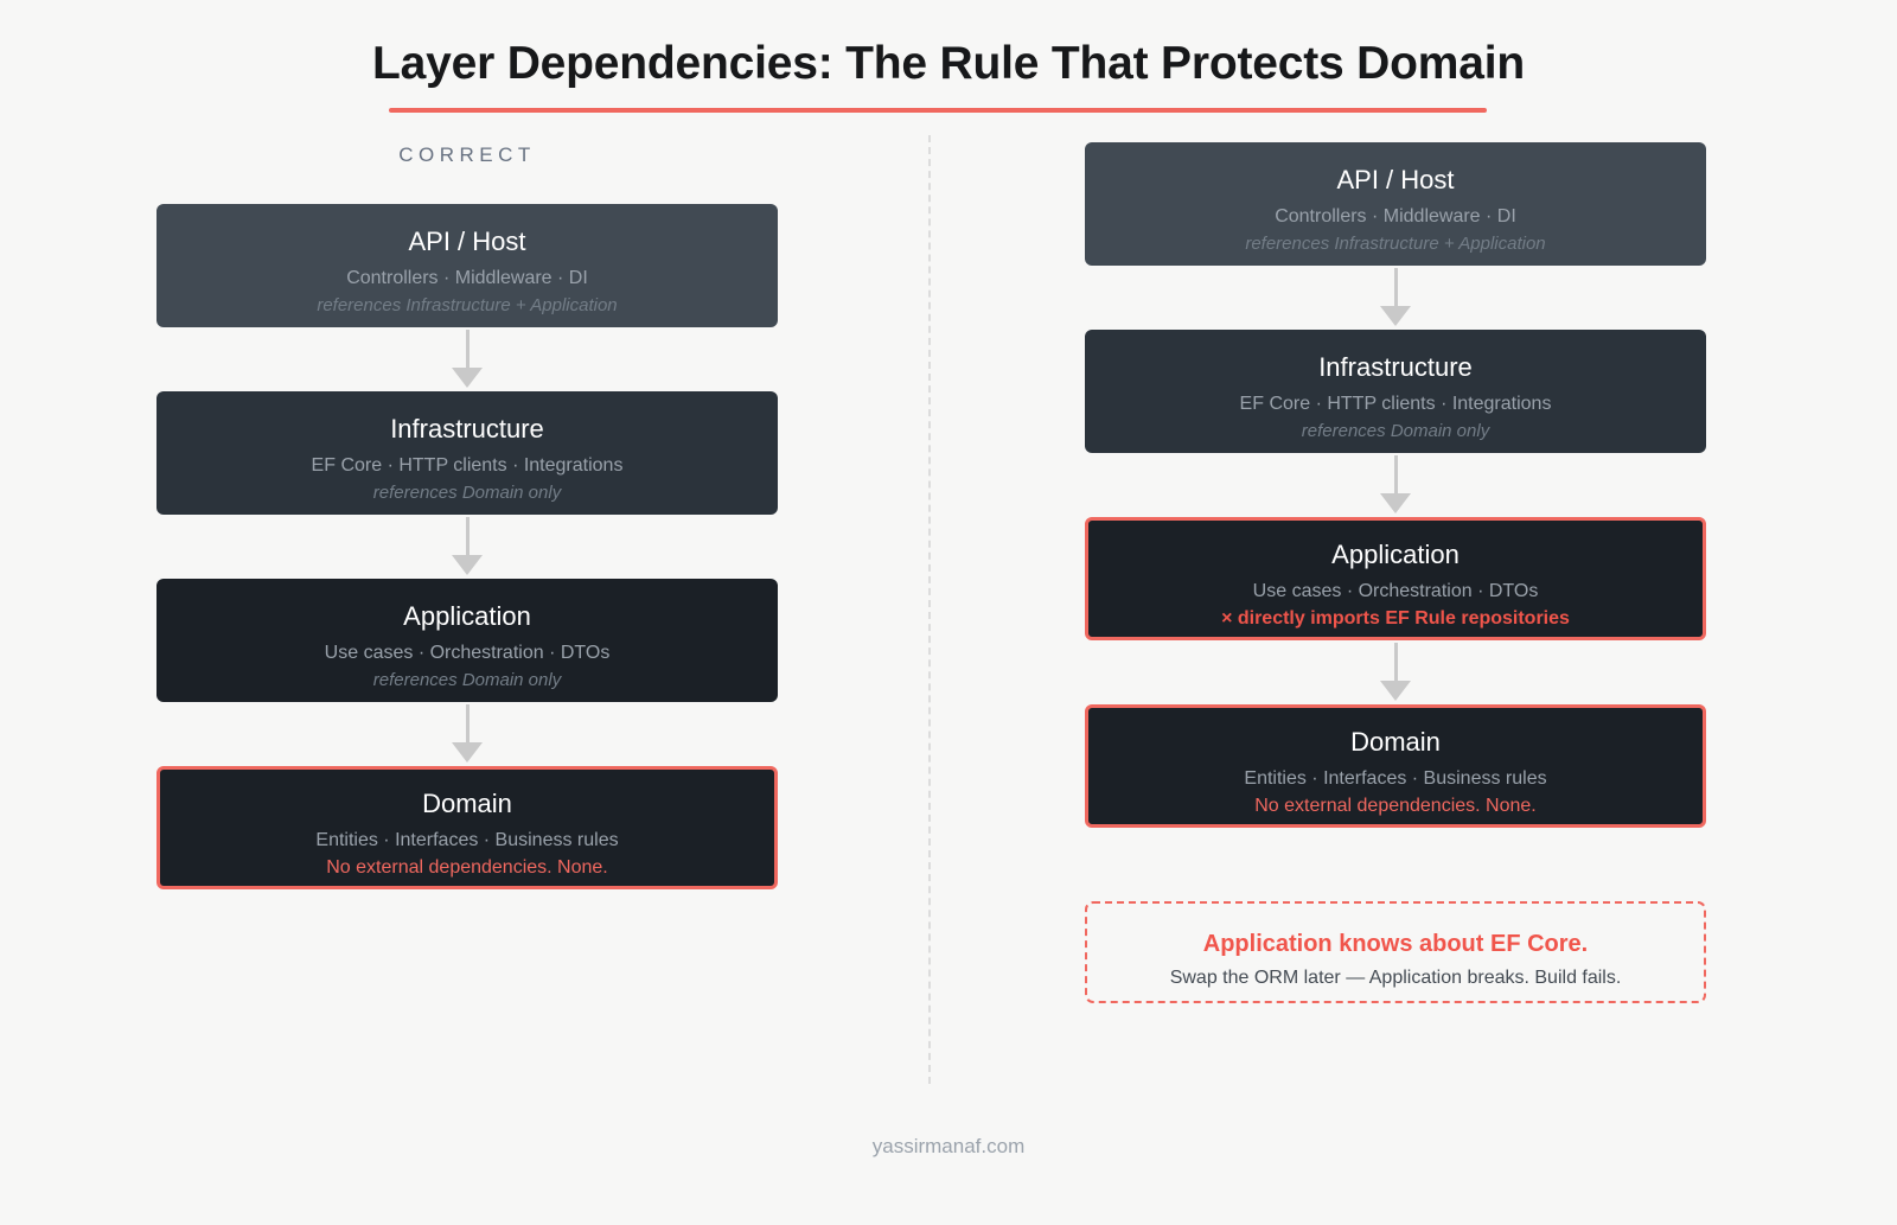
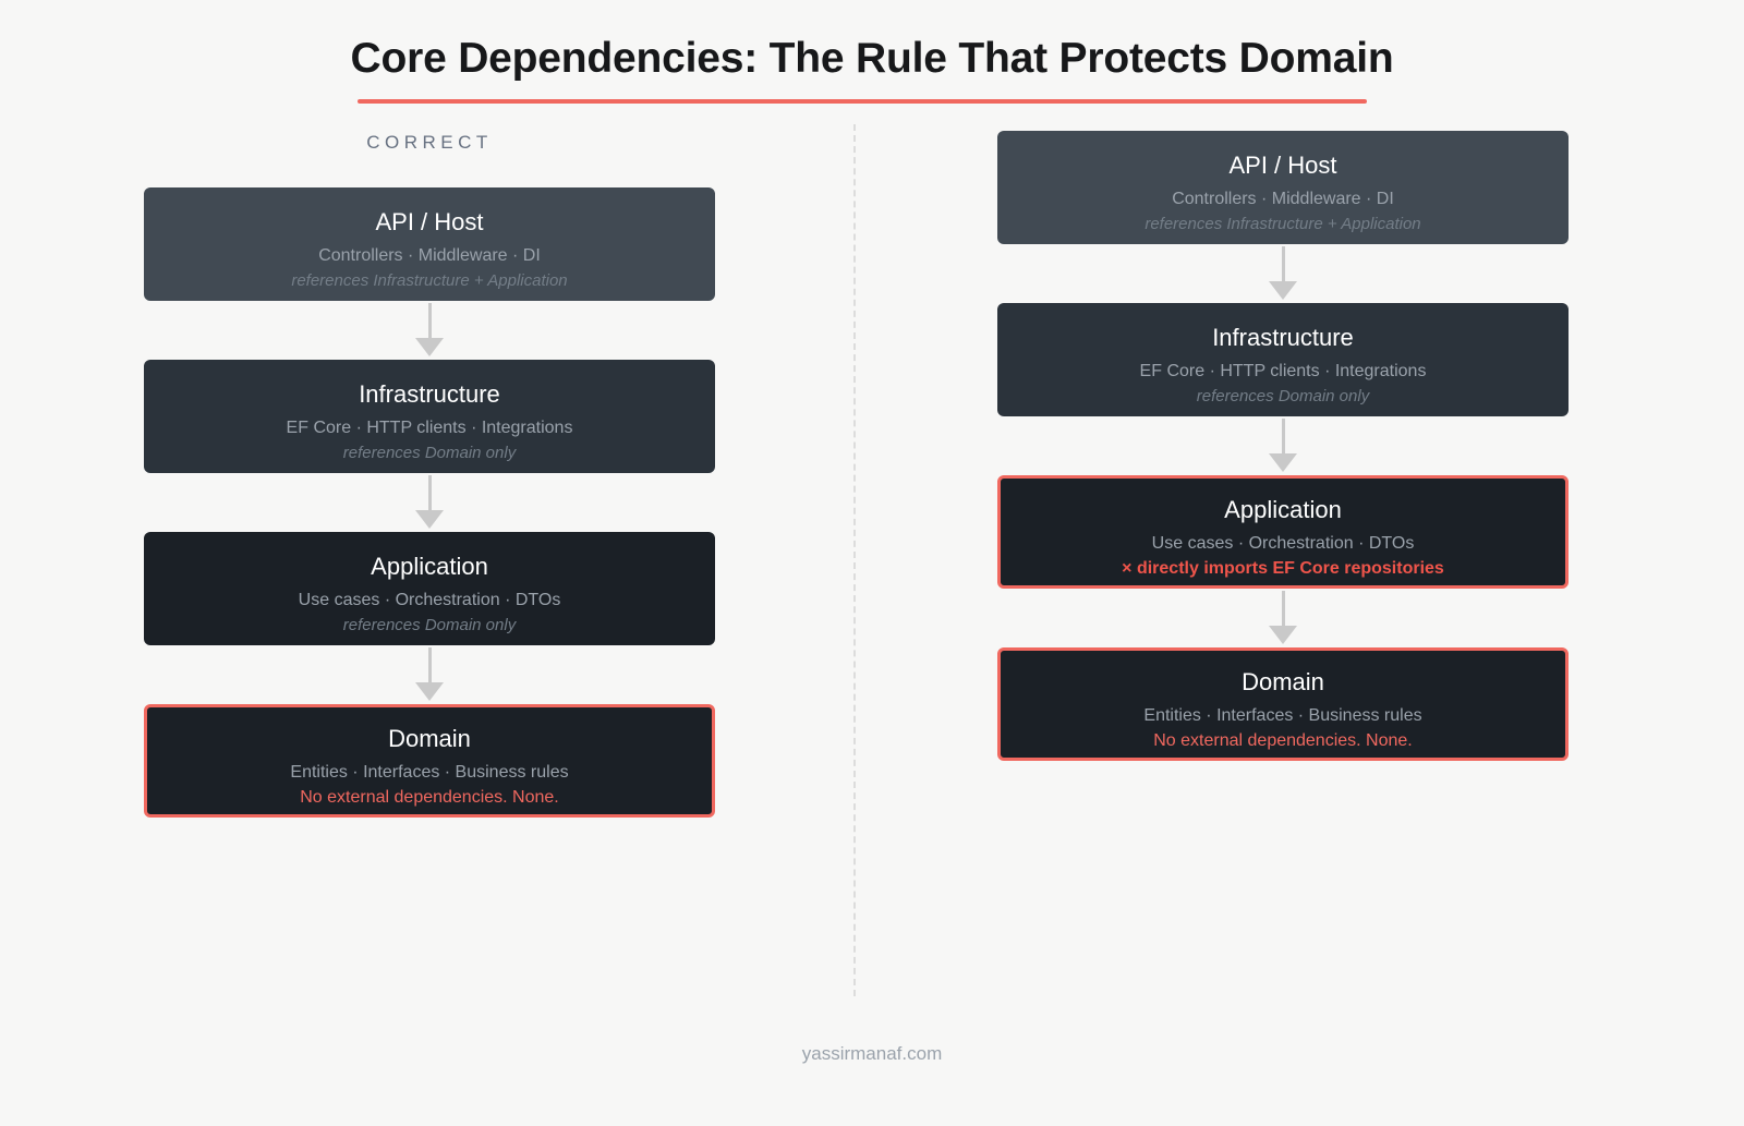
- Layer Dependencies: The Rule That Protects Domain
+ Core Dependencies: The Rule That Protects Domain
  CORRECT
  API / Host
  Controllers · Middleware · DI
  references Infrastructure + Application
  Infrastructure
  EF Core · HTTP clients · Integrations
  references Domain only
  Application
  Use cases · Orchestration · DTOs
  references Domain only
  Domain
  Entities · Interfaces · Business rules
  No external dependencies. None.
  API / Host
  Controllers · Middleware · DI
  references Infrastructure + Application
  Infrastructure
  EF Core · HTTP clients · Integrations
  references Domain only
  Application
  Use cases · Orchestration · DTOs
- × directly imports EF Rule repositories
+ × directly imports EF Core repositories
  Domain
  Entities · Interfaces · Business rules
  No external dependencies. None.
- Application knows about EF Core.
- Swap the ORM later — Application breaks. Build fails.
  yassirmanaf.com
